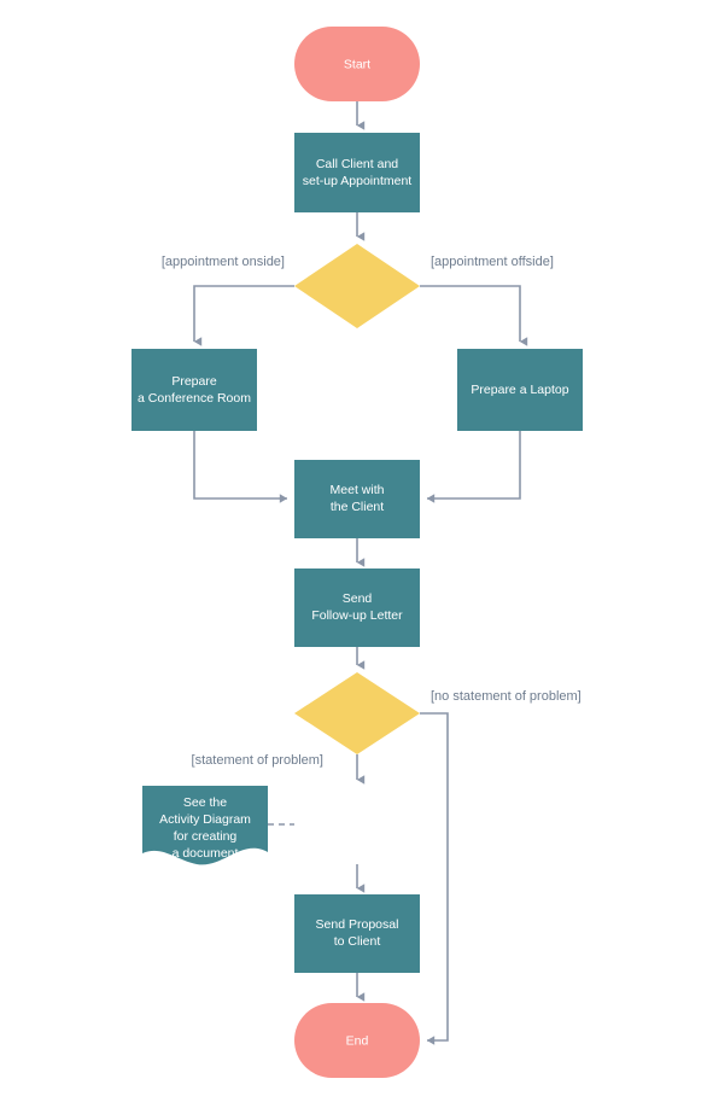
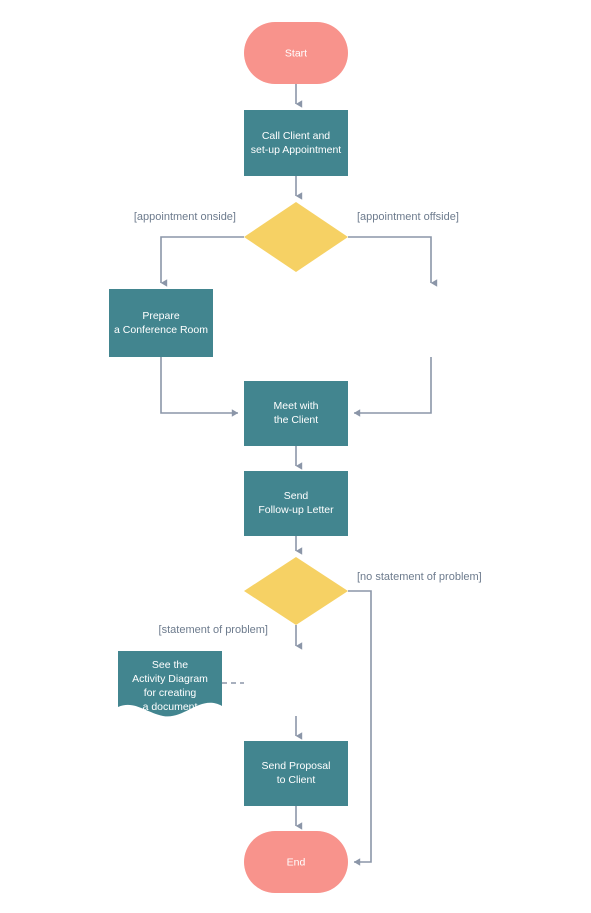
  Start
  Call Client and
  set-up Appointment
  Prepare
  a Conference Room
- Prepare a Laptop
  Meet with
  the Client
  Send
  Follow-up Letter
  See the
  Activity Diagram
  for creating
  a document
  Send Proposal
  to Client
  End
  [appointment onside]
  [appointment offside]
  [statement of problem]
  [no statement of problem]
